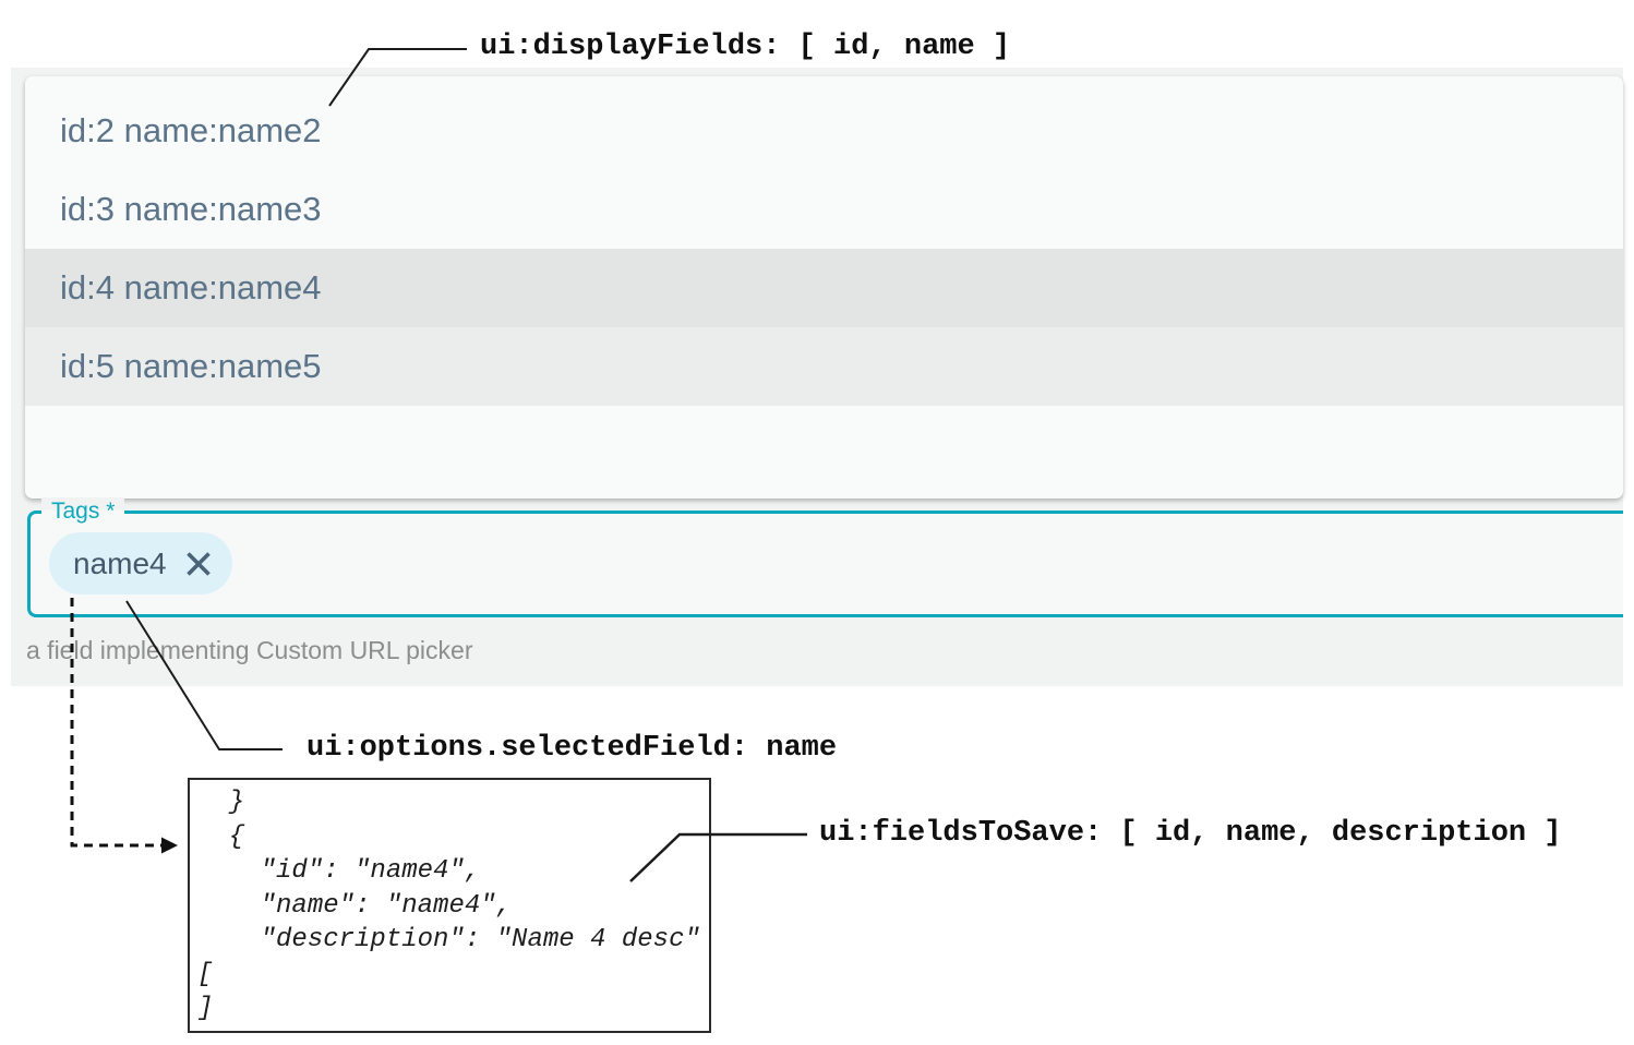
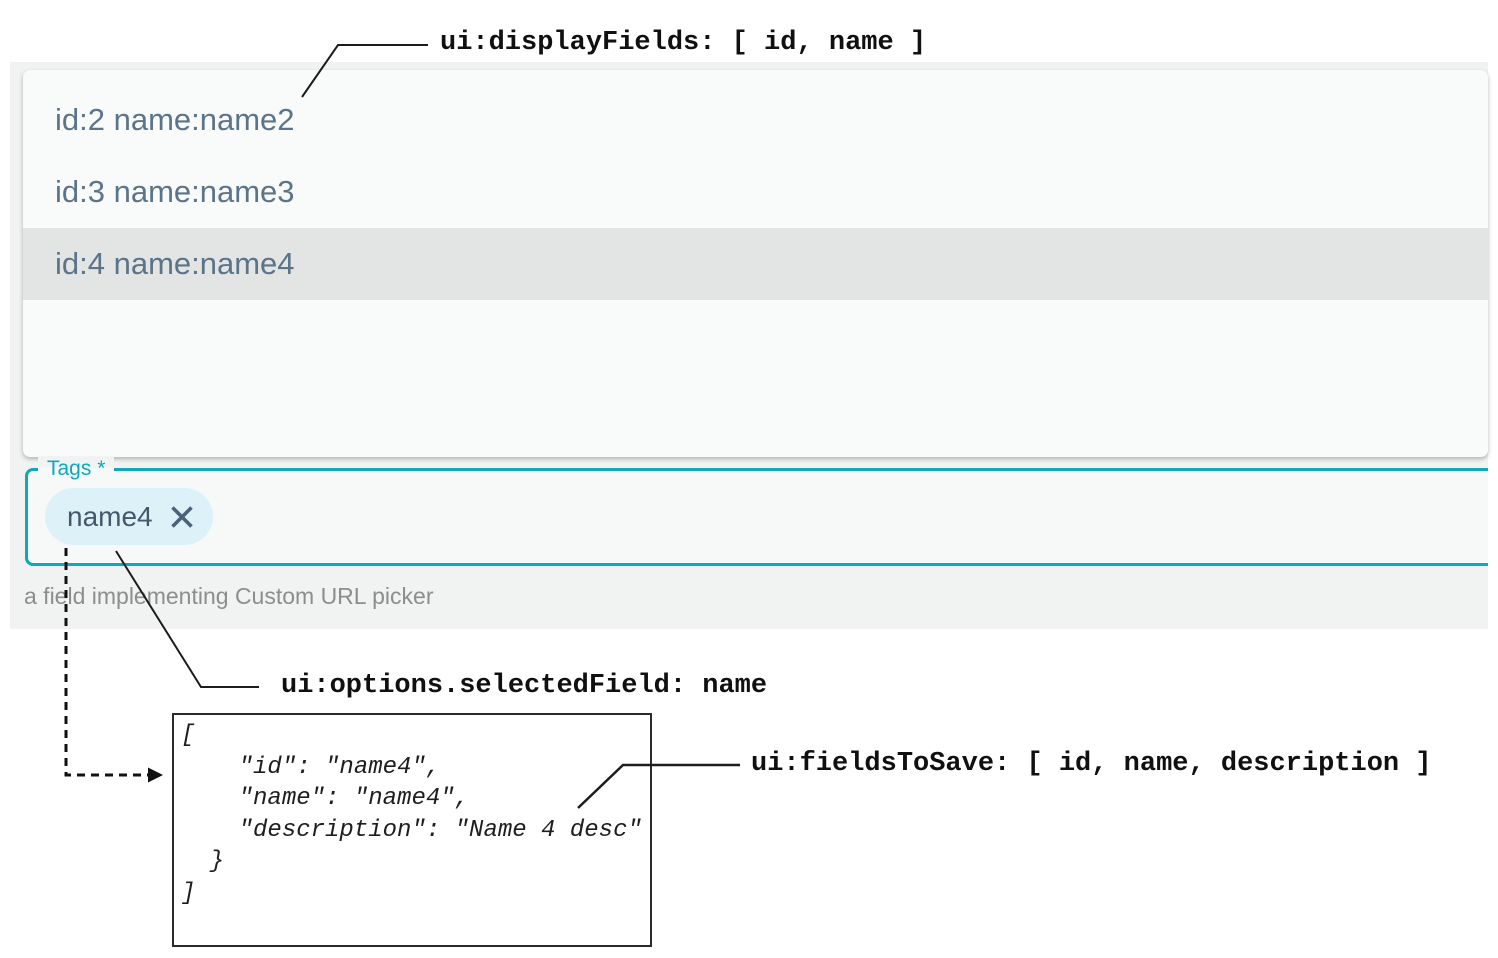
  id:2 name:name2
  id:3 name:name3
  id:4 name:name4
- id:5 name:name5
  Tags *
  name4
  a field implementing Custom URL picker
  ui:displayFields: [ id, name ]
  ui:options.selectedField: name
  ui:fieldsToSave: [ id, name, description ]
- }
+ [
- {
  "id": "name4",
  "name": "name4",
  "description": "Name 4 desc"
- [
+ }
  ]
